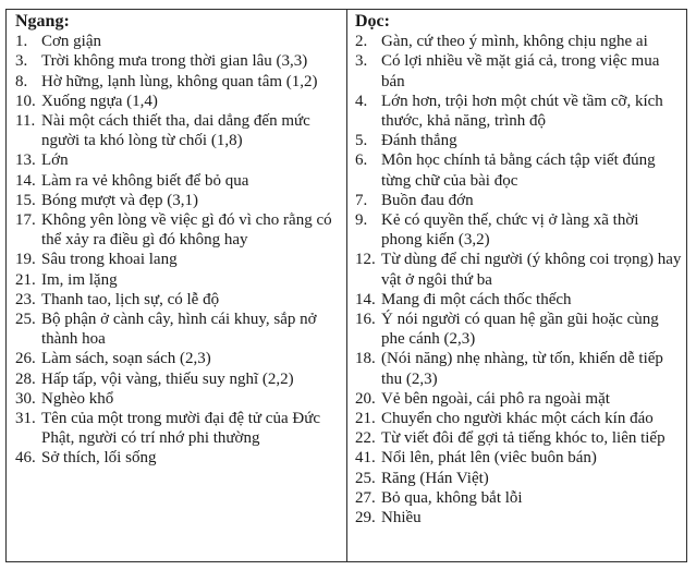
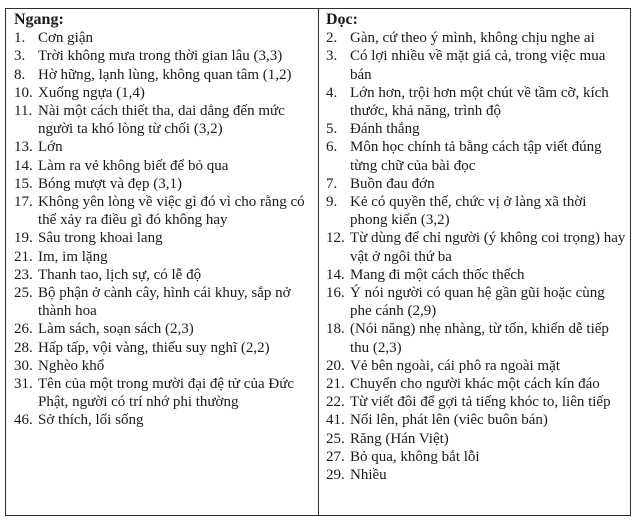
  Ngang:
  1.
  Cơn giận
  3.
  Trời không mưa trong thời gian lâu (3,3)
  8.
  Hờ hững, lạnh lùng, không quan tâm (1,2)
  10.
  Xuống ngựa (1,4)
  11.
- Nài một cách thiết tha, dai dẳng đến mức người ta khó lòng từ chối (1,8)
+ Nài một cách thiết tha, dai dẳng đến mức người ta khó lòng từ chối (3,2)
  13.
  Lớn
  14.
  Làm ra vẻ không biết để bỏ qua
  15.
  Bóng mượt và đẹp (3,1)
  17.
  Không yên lòng về việc gì đó vì cho rằng có thể xảy ra điều gì đó không hay
  19.
  Sâu trong khoai lang
  21.
  Im, im lặng
  23.
  Thanh tao, lịch sự, có lễ độ
  25.
  Bộ phận ở cành cây, hình cái khuy, sắp nở thành hoa
  26.
  Làm sách, soạn sách (2,3)
  28.
  Hấp tấp, vội vàng, thiếu suy nghĩ (2,2)
  30.
  Nghèo khổ
  31.
  Tên của một trong mười đại đệ tử của Đức Phật, người có trí nhớ phi thường
  46.
  Sở thích, lối sống
  Dọc:
  2.
  Gàn, cứ theo ý mình, không chịu nghe ai
  3.
  Có lợi nhiều về mặt giá cả, trong việc mua bán
  4.
  Lớn hơn, trội hơn một chút về tầm cỡ, kích thước, khả năng, trình độ
  5.
  Đánh thắng
  6.
  Môn học chính tả bằng cách tập viết đúng từng chữ của bài đọc
  7.
  Buồn đau đớn
  9.
  Kẻ có quyền thế, chức vị ở làng xã thời phong kiến (3,2)
  12.
  Từ dùng để chỉ người (ý không coi trọng) hay vật ở ngôi thứ ba
  14.
  Mang đi một cách thốc thếch
  16.
- Ý nói người có quan hệ gần gũi hoặc cùng phe cánh (2,3)
+ Ý nói người có quan hệ gần gũi hoặc cùng phe cánh (2,9)
  18.
  (Nói năng) nhẹ nhàng, từ tốn, khiến dễ tiếp thu (2,3)
  20.
  Vẻ bên ngoài, cái phô ra ngoài mặt
  21.
  Chuyển cho người khác một cách kín đáo
  22.
  Từ viết đôi để gợi tả tiếng khóc to, liên tiếp
  41.
  Nổi lên, phát lên (viêc buôn bán)
  25.
  Răng (Hán Việt)
  27.
  Bỏ qua, không bắt lỗi
  29.
  Nhiều
